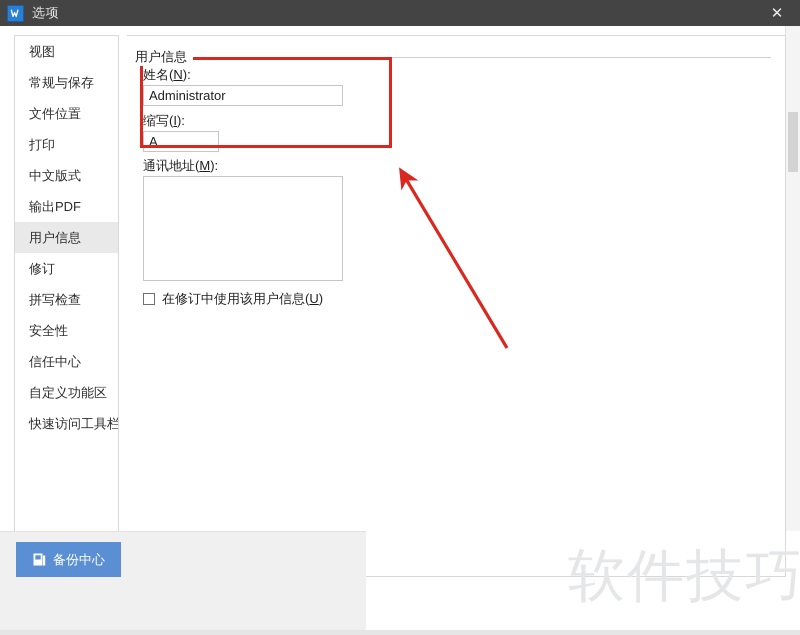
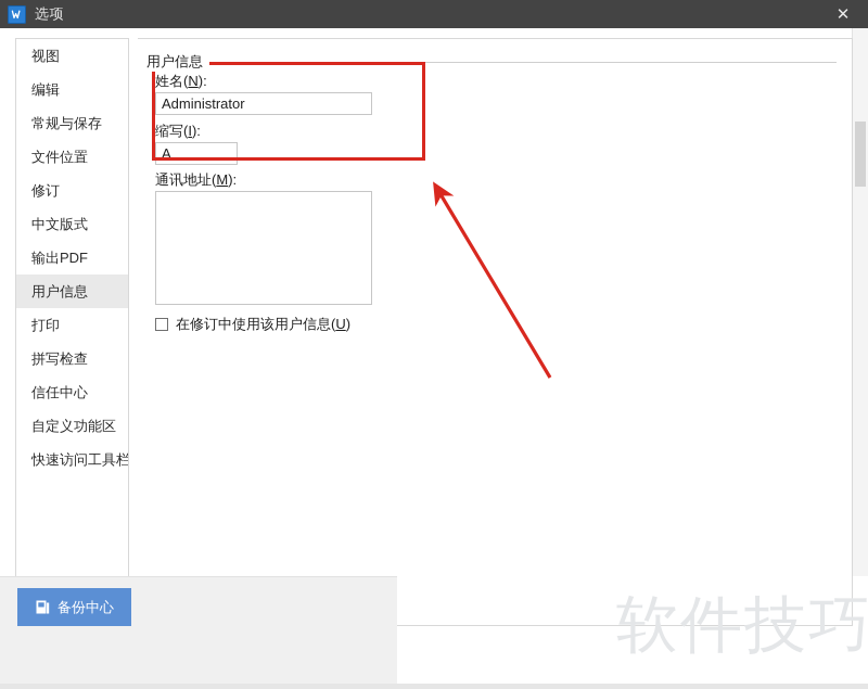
  选项
  ✕
  视图
+ 编辑
  常规与保存
  文件位置
- 打印
+ 修订
  中文版式
  输出PDF
  用户信息
- 修订
+ 打印
  拼写检查
- 安全性
  信任中心
  自定义功能区
  快速访问工具栏
  用户信息
  姓名(N):
  Administrator
  缩写(I):
  A
  通讯地址(M):
  在修订中使用该用户信息(U)
  备份中心
  软件技巧
